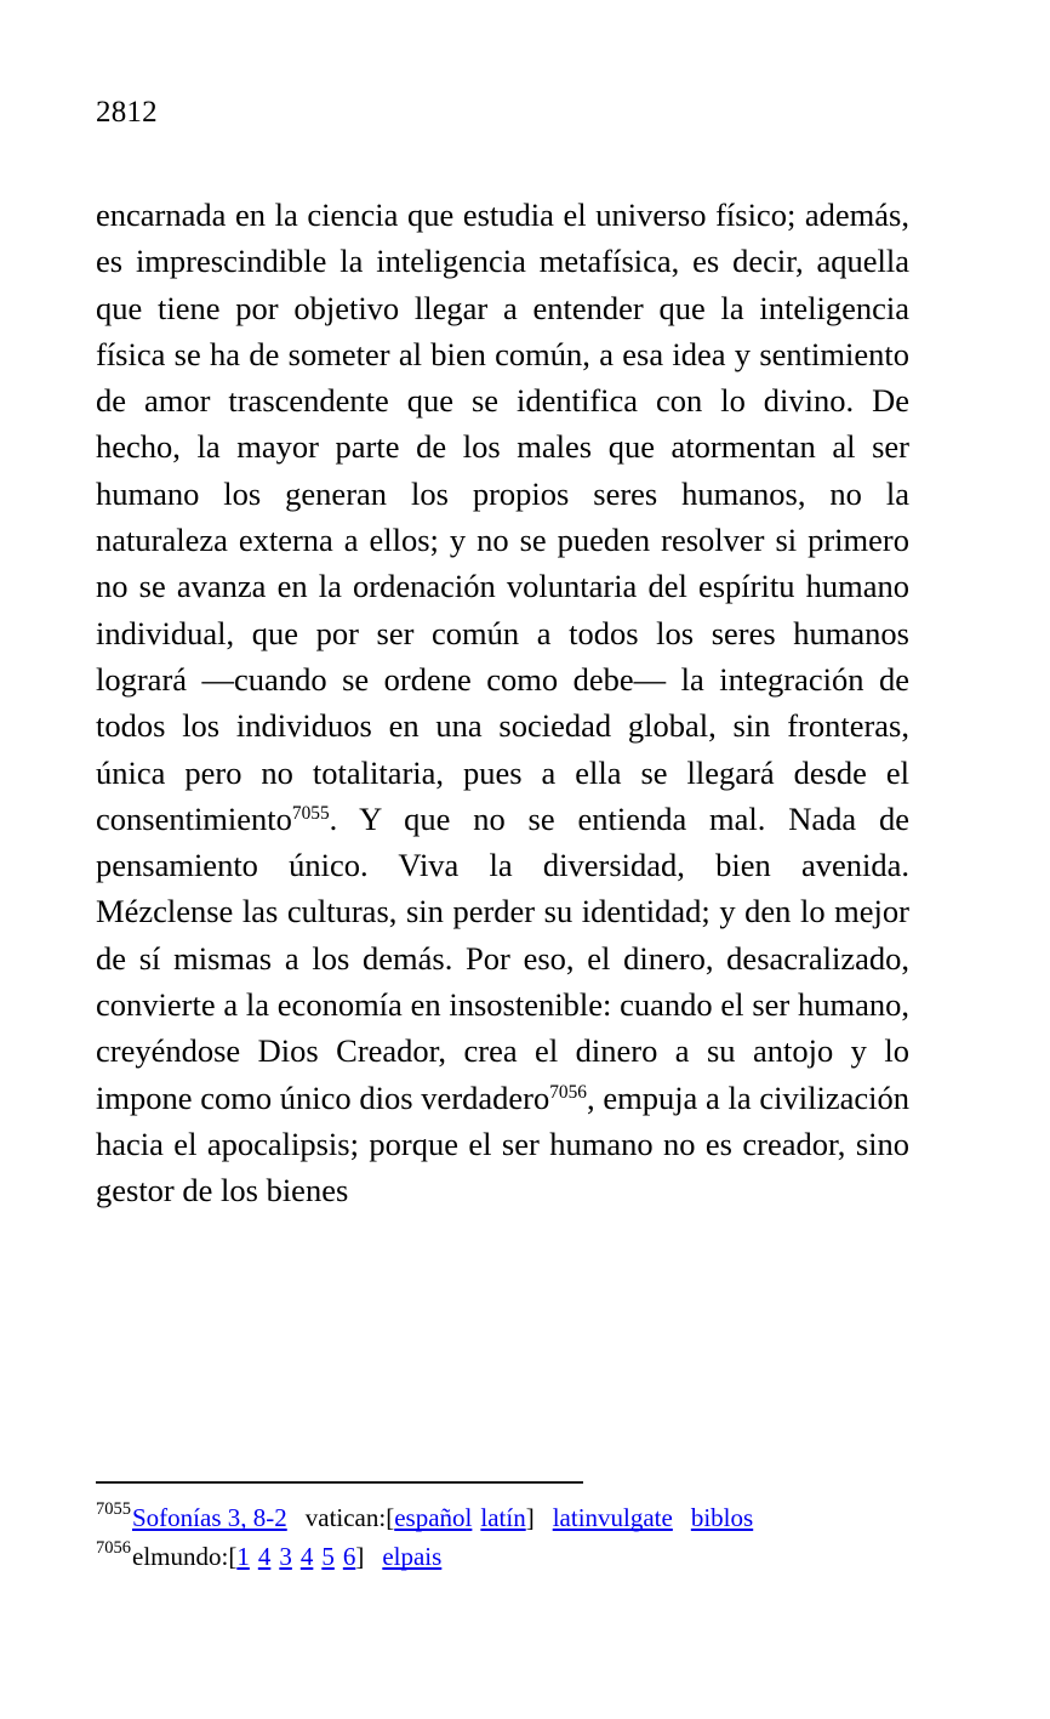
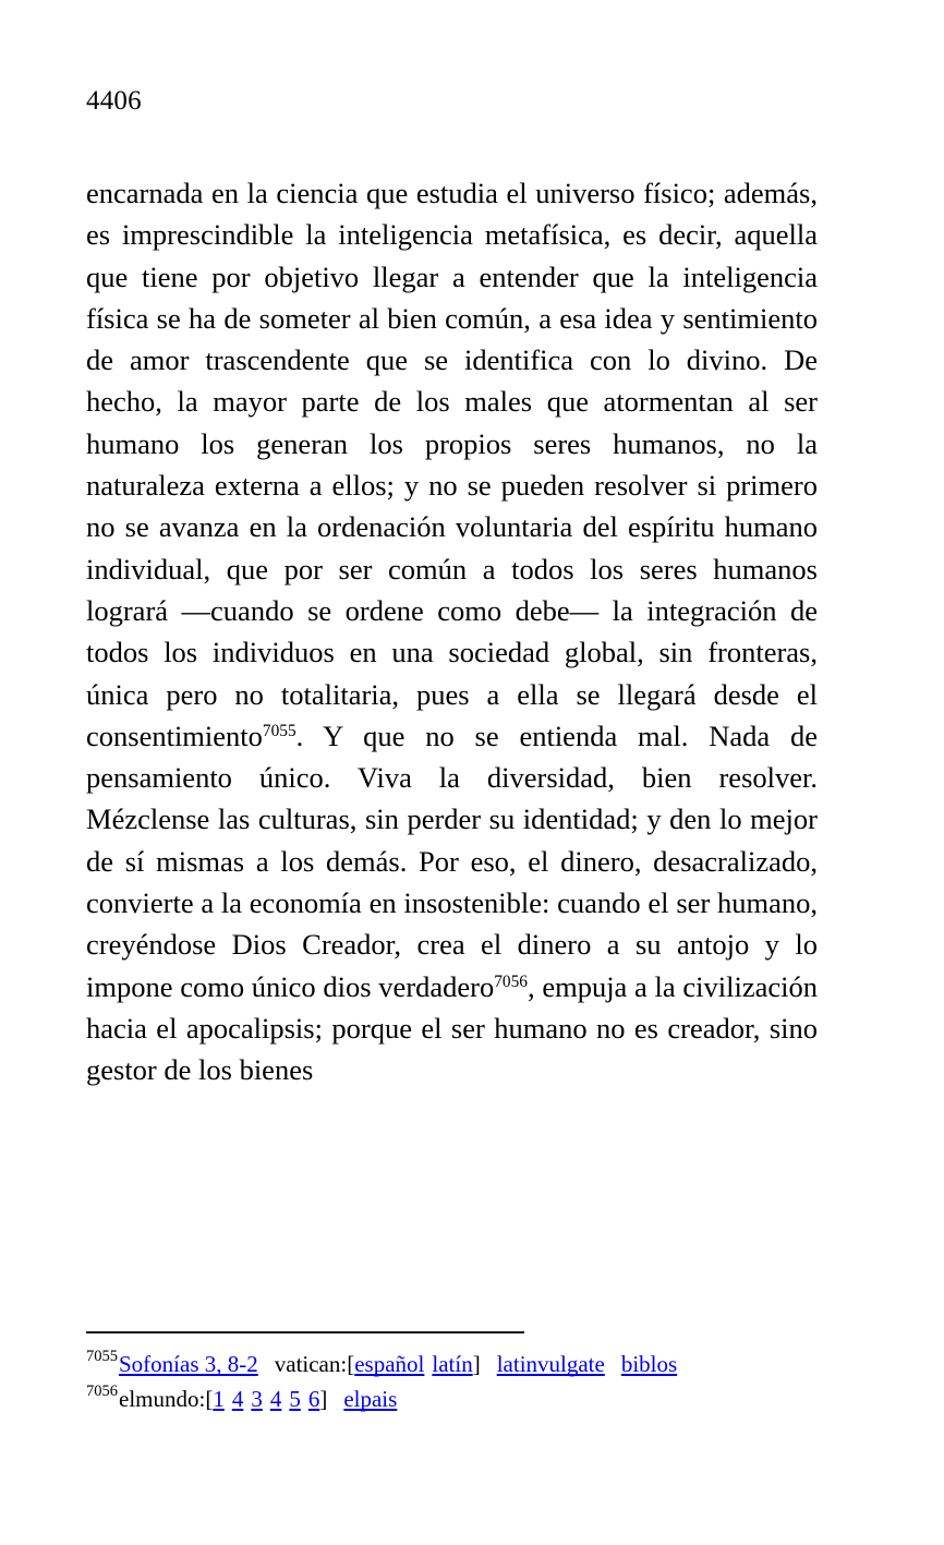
- 2812
+ 4406
- encarnada en la ciencia que estudia el universo físico; además, es imprescindible la inteligencia metafísica, es decir, aquella que tiene por objetivo llegar a entender que la inteligencia física se ha de someter al bien común, a esa idea y sentimiento de amor trascendente que se identifica con lo divino. De hecho, la mayor parte de los males que atormentan al ser humano los generan los propios seres humanos, no la naturaleza externa a ellos; y no se pueden resolver si primero no se avanza en la ordenación voluntaria del espíritu humano individual, que por ser común a todos los seres humanos logrará —cuando se ordene como debe— la integración de todos los individuos en una sociedad global, sin fronteras, única pero no totalitaria, pues a ella se llegará desde el consentimiento7055. Y que no se entienda mal. Nada de pensamiento único. Viva la diversidad, bien avenida. Mézclense las culturas, sin perder su identidad; y den lo mejor de sí mismas a los demás. Por eso, el dinero, desacralizado, convierte a la economía en insostenible: cuando el ser humano, creyéndose Dios Creador, crea el dinero a su antojo y lo impone como único dios verdadero7056, empuja a la civilización hacia el apocalipsis; porque el ser humano no es creador, sino gestor de los bienes
+ encarnada en la ciencia que estudia el universo físico; además, es imprescindible la inteligencia metafísica, es decir, aquella que tiene por objetivo llegar a entender que la inteligencia física se ha de someter al bien común, a esa idea y sentimiento de amor trascendente que se identifica con lo divino. De hecho, la mayor parte de los males que atormentan al ser humano los generan los propios seres humanos, no la naturaleza externa a ellos; y no se pueden resolver si primero no se avanza en la ordenación voluntaria del espíritu humano individual, que por ser común a todos los seres humanos logrará —cuando se ordene como debe— la integración de todos los individuos en una sociedad global, sin fronteras, única pero no totalitaria, pues a ella se llegará desde el consentimiento7055. Y que no se entienda mal. Nada de pensamiento único. Viva la diversidad, bien resolver. Mézclense las culturas, sin perder su identidad; y den lo mejor de sí mismas a los demás. Por eso, el dinero, desacralizado, convierte a la economía en insostenible: cuando el ser humano, creyéndose Dios Creador, crea el dinero a su antojo y lo impone como único dios verdadero7056, empuja a la civilización hacia el apocalipsis; porque el ser humano no es creador, sino gestor de los bienes
  7055Sofonías 3, 8-2 vatican:[español latín] latinvulgate biblos
  7056elmundo:[1 4 3 4 5 6] elpais
